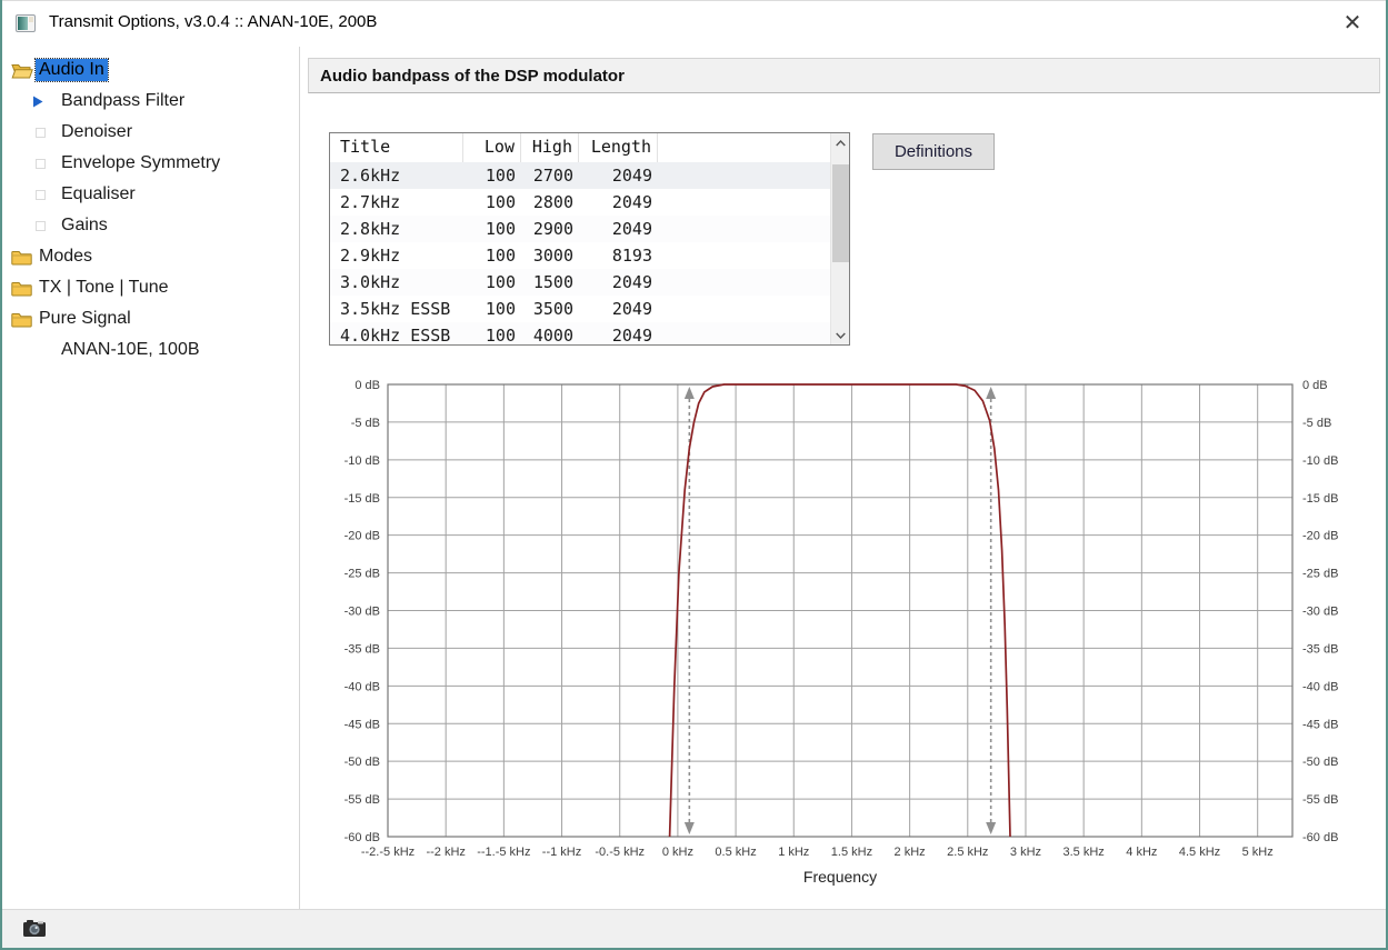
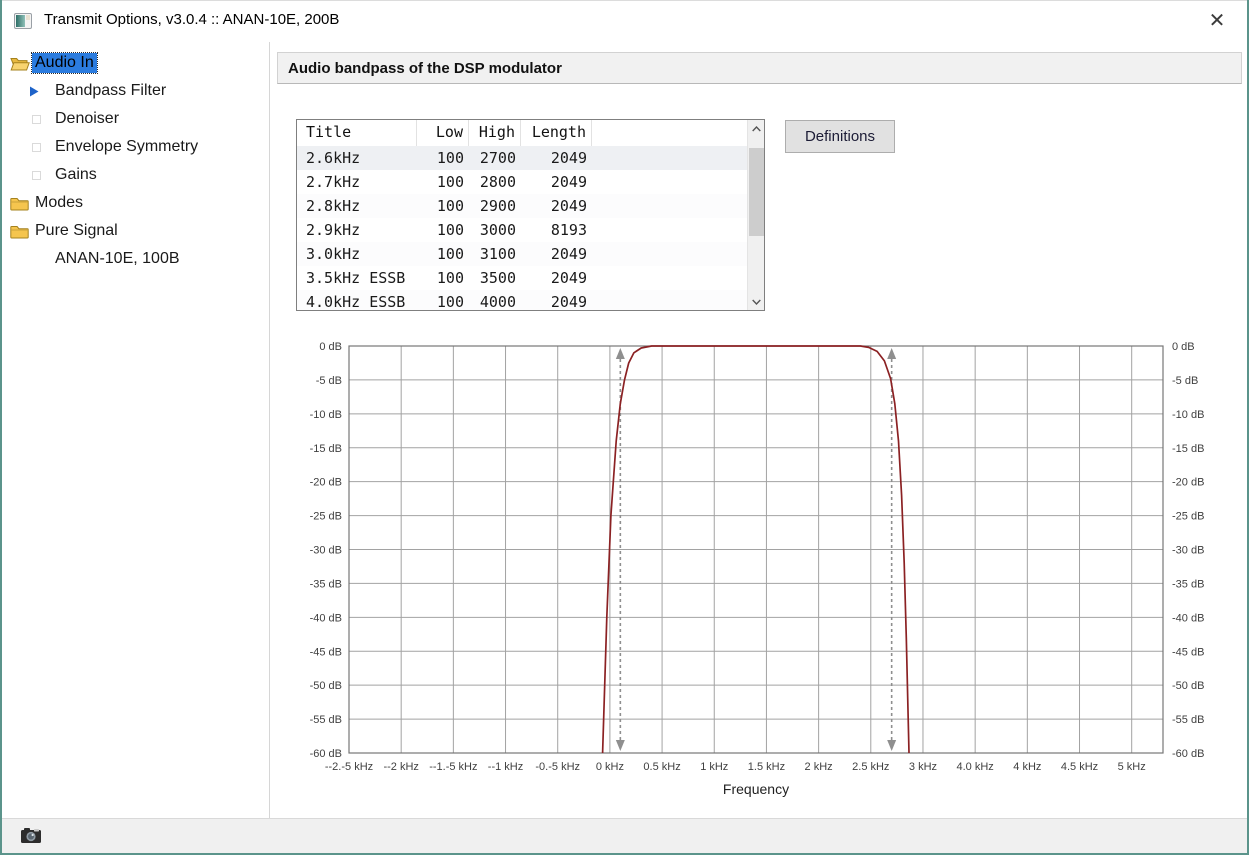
  Transmit Options, v3.0.4 :: ANAN-10E, 200B
  ✕
  Audio In
  Bandpass Filter
  Denoiser
  Envelope Symmetry
- Equaliser
  Gains
  Modes
- TX | Tone | Tune
  Pure Signal
  ANAN-10E, 100B
  Audio bandpass of the DSP modulator
  Title
  Low
  High
  Length
  2.6kHz
  100
  2700
  2049
  2.7kHz
  100
  2800
  2049
  2.8kHz
  100
  2900
  2049
  2.9kHz
  100
  3000
  8193
  3.0kHz
  100
- 1500
+ 3100
  2049
  3.5kHz ESSB
  100
  3500
  2049
  4.0kHz ESSB
  100
  4000
  2049
  Definitions
  0 dB
  0 dB
  -5 dB
  -5 dB
  -10 dB
  -10 dB
  -15 dB
  -15 dB
  -20 dB
  -20 dB
  -25 dB
  -25 dB
  -30 dB
  -30 dB
  -35 dB
  -35 dB
  -40 dB
  -40 dB
  -45 dB
  -45 dB
  -50 dB
  -50 dB
  -55 dB
  -55 dB
  -60 dB
  -60 dB
  --2.-5 kHz
  --2 kHz
  --1.-5 kHz
  --1 kHz
  -0.-5 kHz
  0 kHz
  0.5 kHz
  1 kHz
  1.5 kHz
  2 kHz
  2.5 kHz
  3 kHz
- 3.5 kHz
+ 4.0 kHz
  4 kHz
  4.5 kHz
  5 kHz
  Frequency
